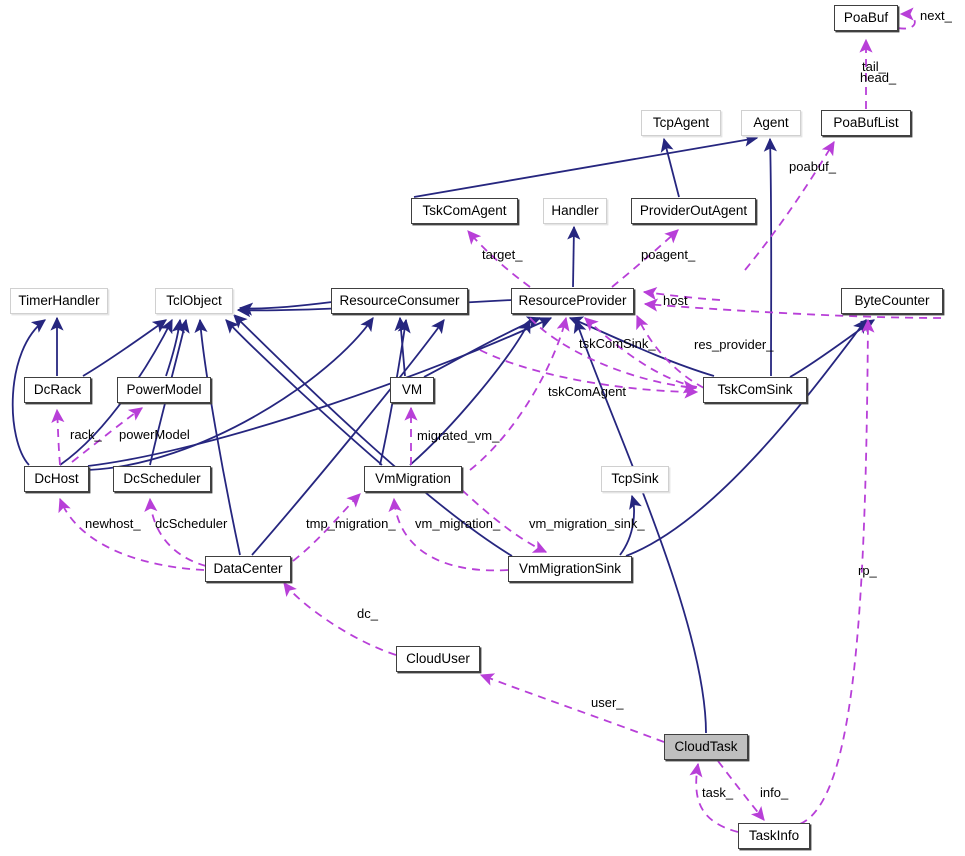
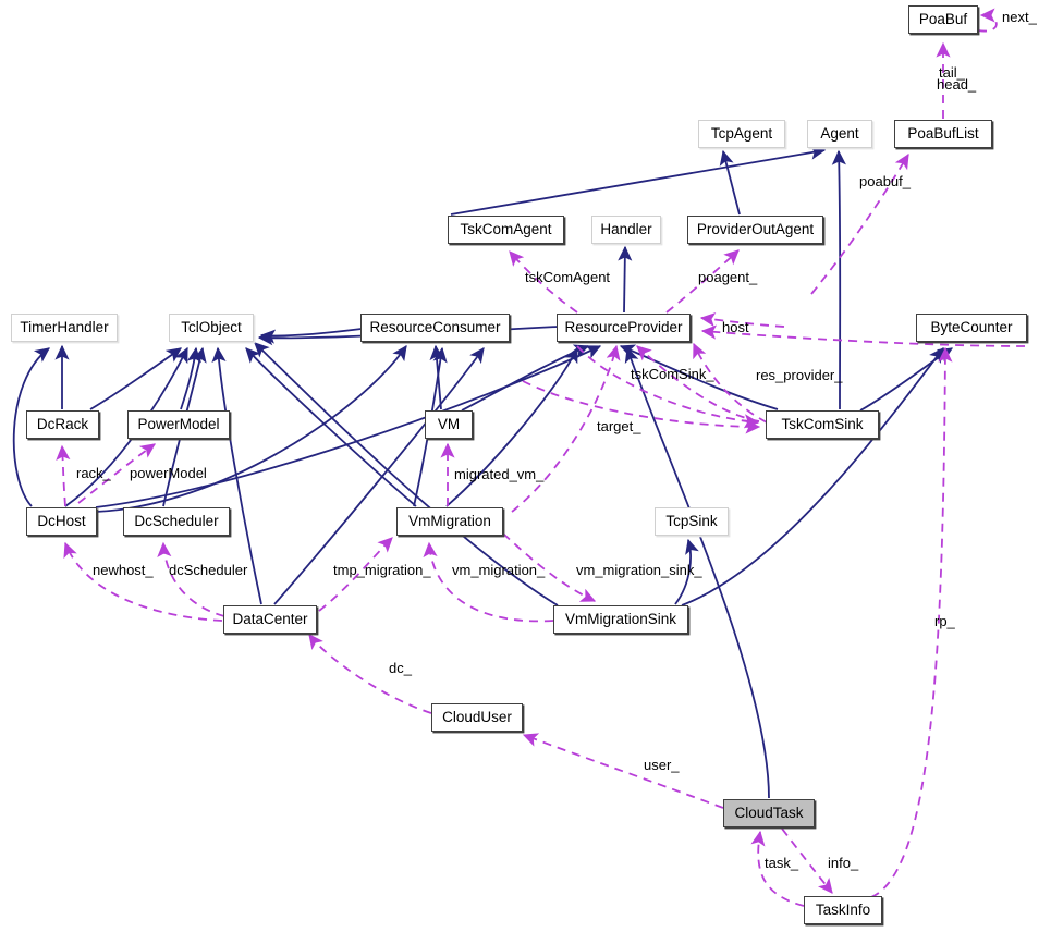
  PoaBuf
  TcpAgent
  Agent
  PoaBufList
  TskComAgent
  Handler
  ProviderOutAgent
  TimerHandler
  TclObject
  ResourceConsumer
  ResourceProvider
  ByteCounter
  DcRack
  PowerModel
  VM
  TskComSink
  DcHost
  DcScheduler
  VmMigration
  TcpSink
  DataCenter
  VmMigrationSink
  CloudUser
  CloudTask
  TaskInfo
  next_
  tail_
  head_
  poabuf_
- target_
+ tskComAgent
  poagent_
  host
  tskComSink_
  res_provider_
- tskComAgent
+ target_
  rack_
  powerModel
  migrated_vm_
  newhost_
  dcScheduler
  tmp_migration_
  vm_migration_
  vm_migration_sink_
  rp_
  dc_
  user_
  task_
  info_
